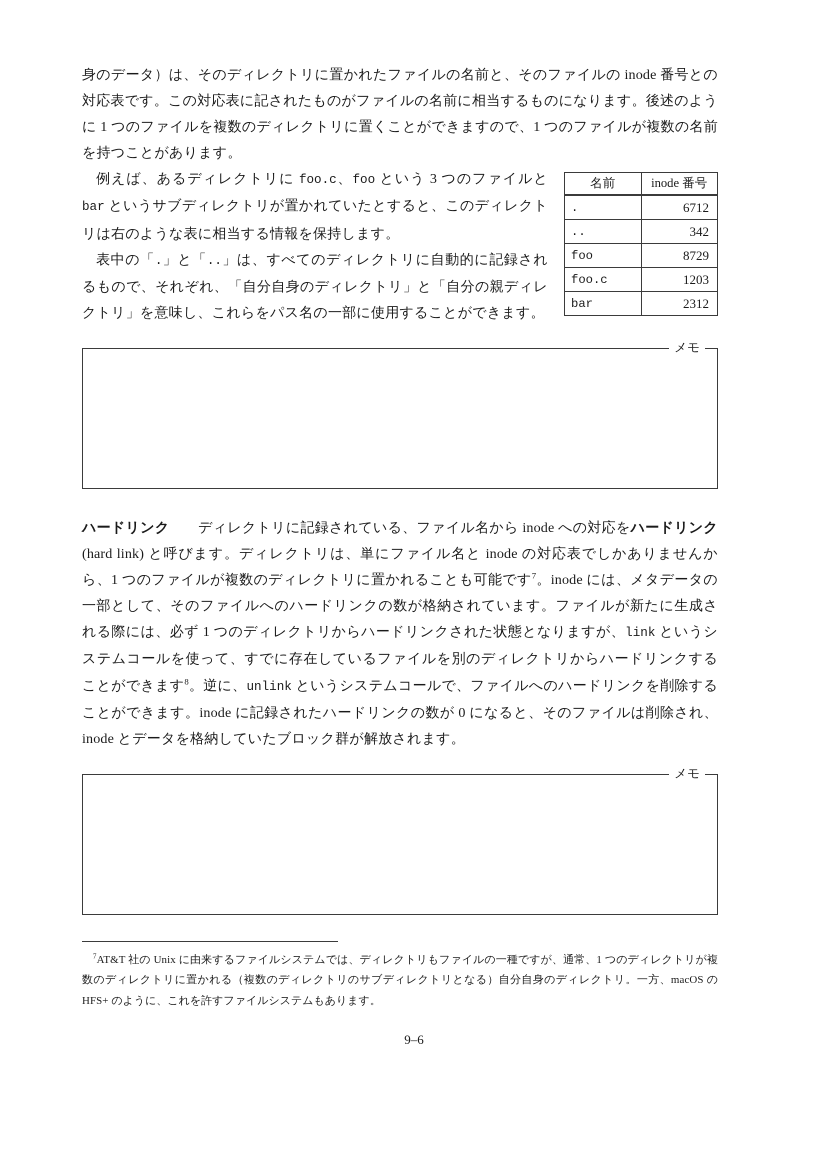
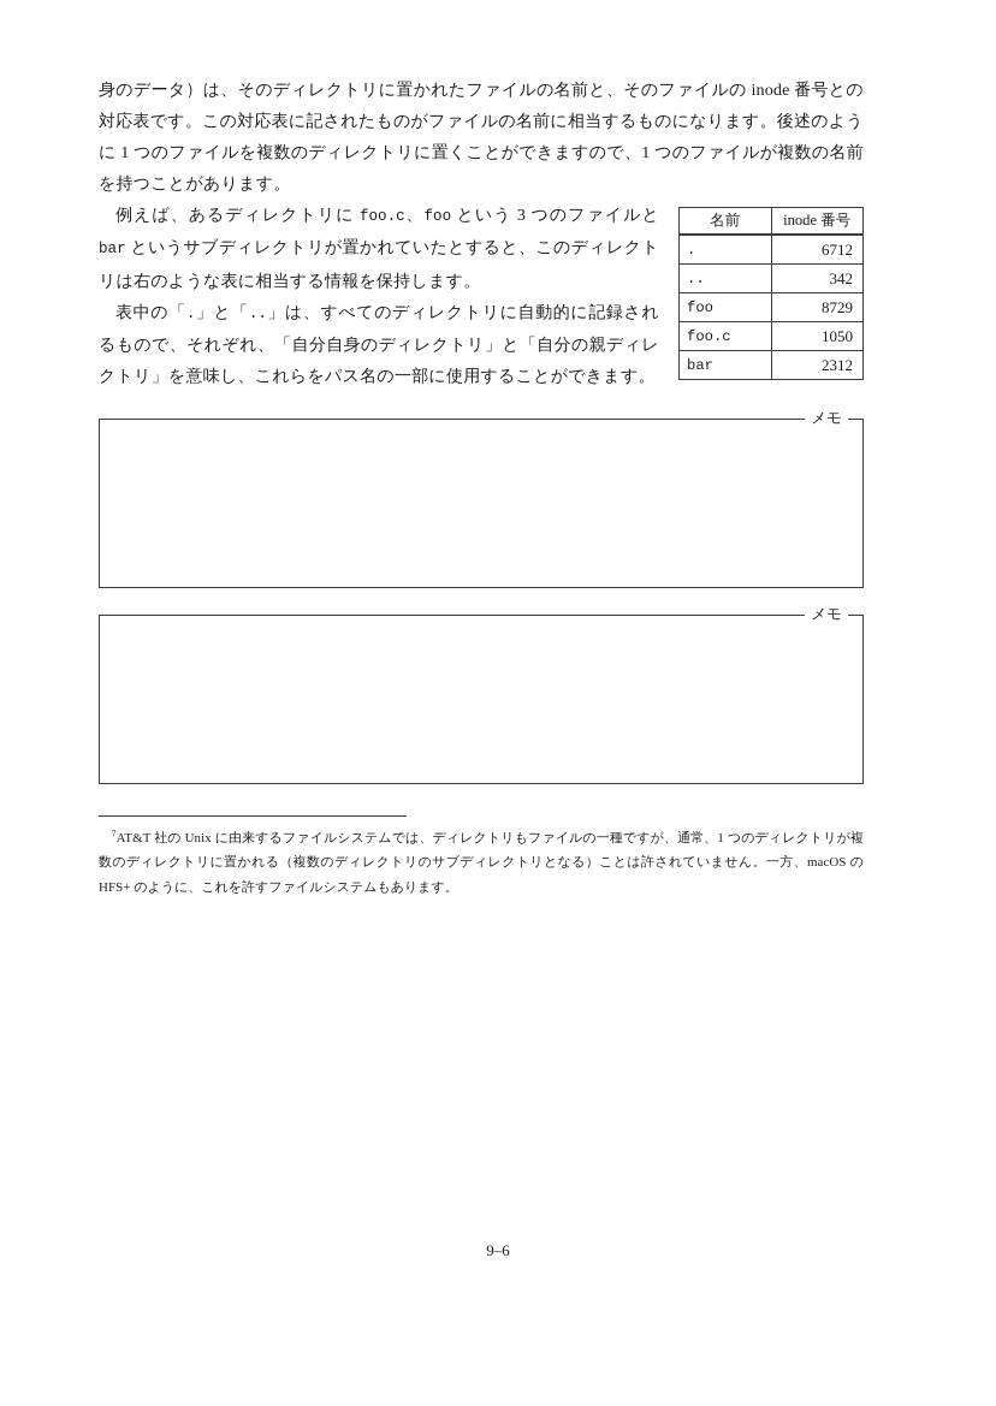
  身のデータ）は、そのディレクトリに置かれたファイルの名前と、そのファイルの inode 番号との対応表です。この対応表に記されたものがファイルの名前に相当するものになります。後述のように 1 つのファイルを複数のディレクトリに置くことができますので、1 つのファイルが複数の名前を持つことがあります。
  名前	inode 番号
  .	6712
  ..	342
  foo	8729
- foo.c	1203
+ foo.c	1050
  bar	2312
  例えば、あるディレクトリに foo.c、foo という 3 つのファイルと bar というサブディレクトリが置かれていたとすると、このディレクトリは右のような表に相当する情報を保持します。
  表中の「.」と「..」は、すべてのディレクトリに自動的に記録されるもので、それぞれ、「自分自身のディレクトリ」と「自分の親ディレクトリ」を意味し、これらをパス名の一部に使用することができます。
  メモ
- ハードリンク ディレクトリに記録されている、ファイル名から inode への対応をハードリンク(hard link) と呼びます。ディレクトリは、単にファイル名と inode の対応表でしかありませんから、1 つのファイルが複数のディレクトリに置かれることも可能です7。inode には、メタデータの一部として、そのファイルへのハードリンクの数が格納されています。ファイルが新たに生成される際には、必ず 1 つのディレクトリからハードリンクされた状態となりますが、link というシステムコールを使って、すでに存在しているファイルを別のディレクトリからハードリンクすることができます8。逆に、unlink というシステムコールで、ファイルへのハードリンクを削除することができます。inode に記録されたハードリンクの数が 0 になると、そのファイルは削除され、inode とデータを格納していたブロック群が解放されます。
  メモ
- 7AT&T 社の Unix に由来するファイルシステムでは、ディレクトリもファイルの一種ですが、通常、1 つのディレクトリが複数のディレクトリに置かれる（複数のディレクトリのサブディレクトリとなる）自分自身のディレクトリ。一方、macOS の HFS+ のように、これを許すファイルシステムもあります。
+ 7AT&T 社の Unix に由来するファイルシステムでは、ディレクトリもファイルの一種ですが、通常、1 つのディレクトリが複数のディレクトリに置かれる（複数のディレクトリのサブディレクトリとなる）ことは許されていません。一方、macOS の HFS+ のように、これを許すファイルシステムもあります。
  9–6
